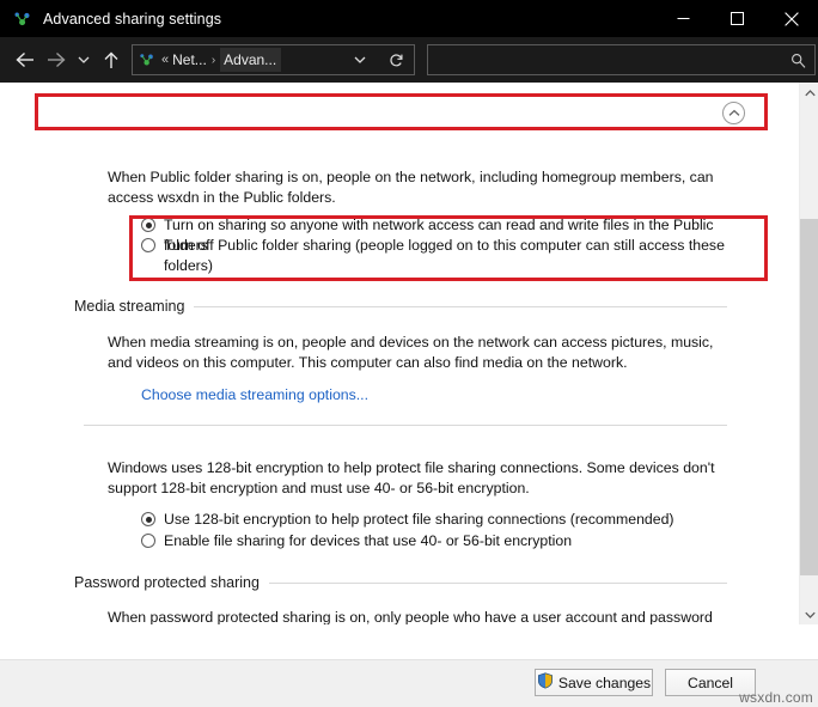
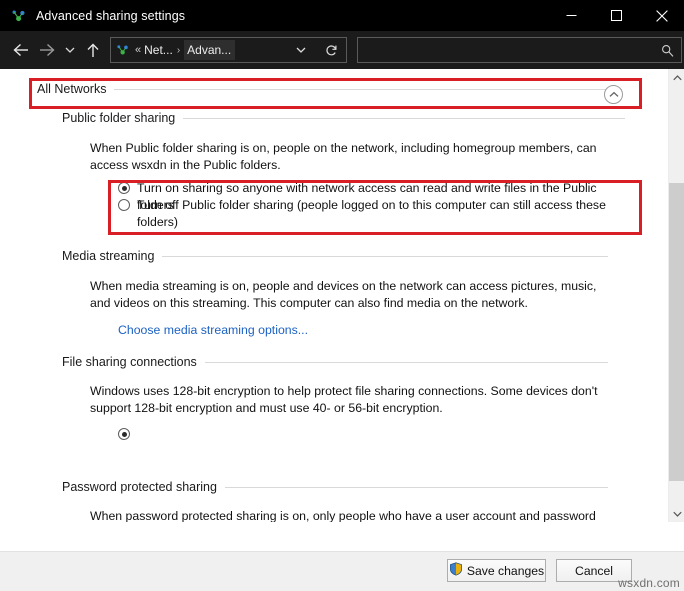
  Advanced sharing settings
  «
  Net...
  ›
  Advan...
+ All Networks
+ Public folder sharing
  When Public folder sharing is on, people on the network, including homegroup members, can access wsxdn in the Public folders.
  Turn on sharing so anyone with network access can read and write files in the Public folders
  Turn off Public folder sharing (people logged on to this computer can still access these folders)
  Media streaming
- When media streaming is on, people and devices on the network can access pictures, music, and videos on this computer. This computer can also find media on the network.
+ When media streaming is on, people and devices on the network can access pictures, music, and videos on this streaming. This computer can also find media on the network.
  Choose media streaming options...
+ File sharing connections
  Windows uses 128-bit encryption to help protect file sharing connections. Some devices don't support 128-bit encryption and must use 40- or 56-bit encryption.
- Use 128-bit encryption to help protect file sharing connections (recommended)
- Enable file sharing for devices that use 40- or 56-bit encryption
  Password protected sharing
  Save changes
  Cancel
  wsxdn.com
